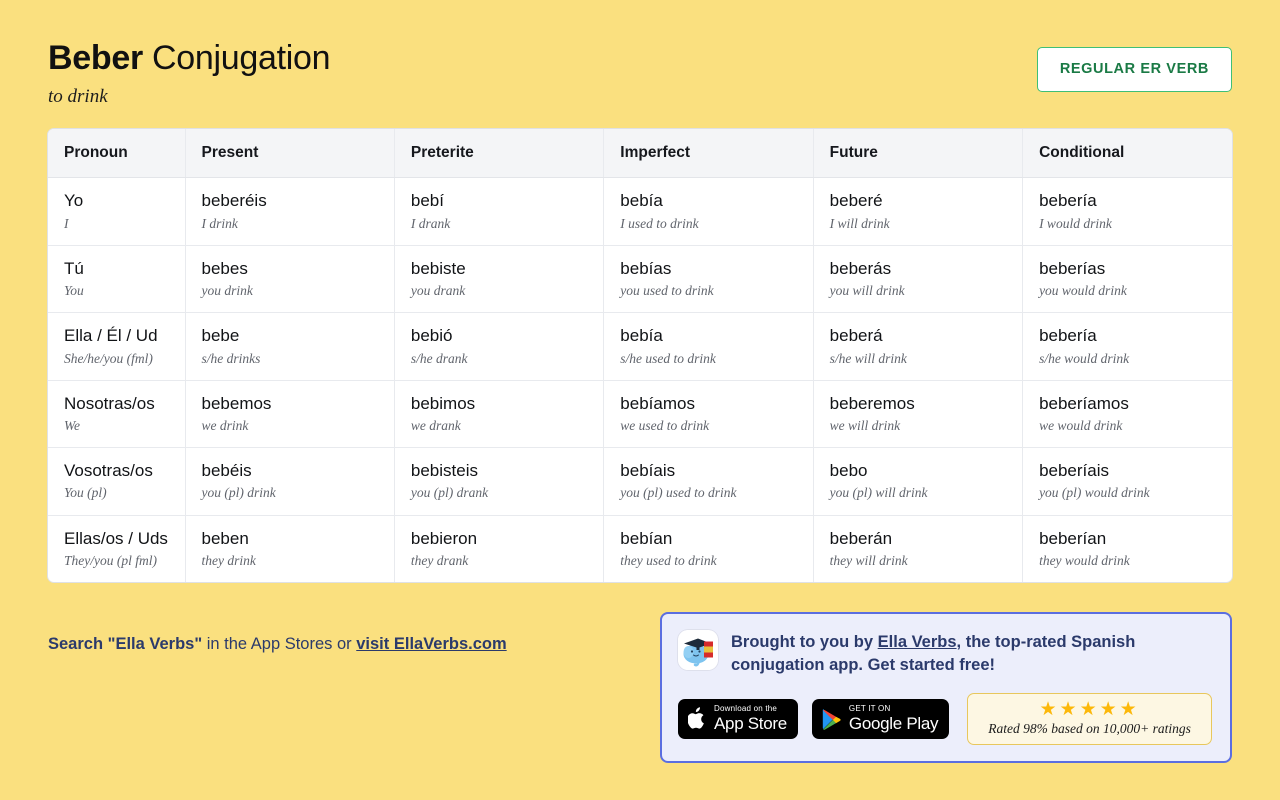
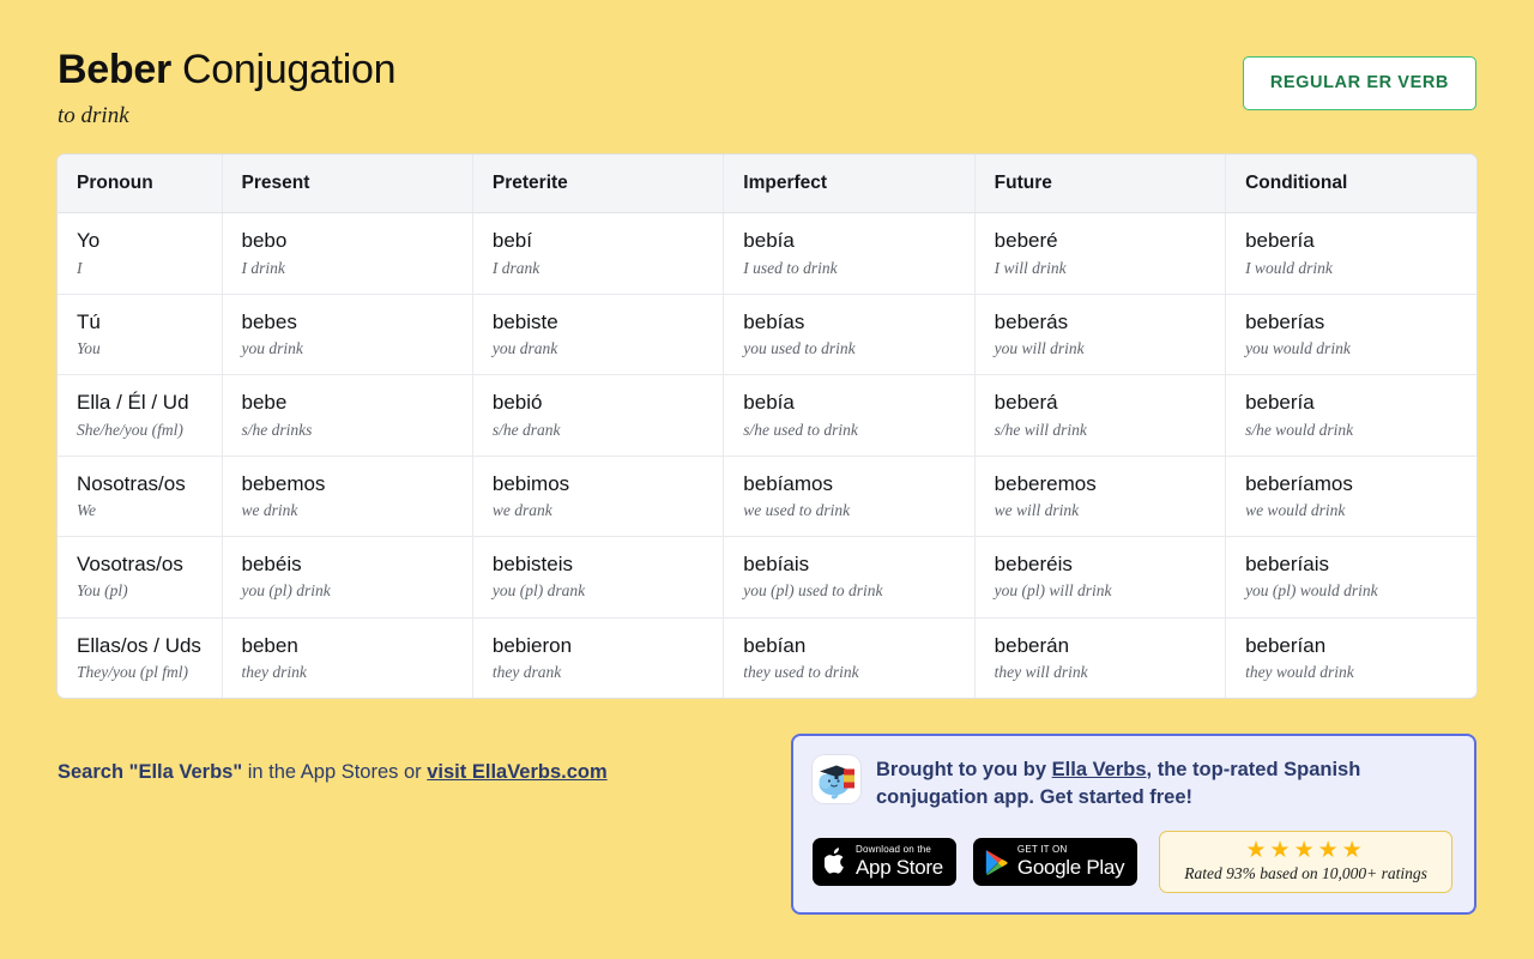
  Beber Conjugation
  to drink
  REGULAR ER VERB
  Pronoun	Present	Preterite	Imperfect	Future	Conditional
- Yo I	beberéis I drink	bebí I drank	bebía I used to drink	beberé I will drink	bebería I would drink
+ Yo I	bebo I drink	bebí I drank	bebía I used to drink	beberé I will drink	bebería I would drink
  Tú You	bebes you drink	bebiste you drank	bebías you used to drink	beberás you will drink	beberías you would drink
  Ella / Él / Ud She/he/you (fml)	bebe s/he drinks	bebió s/he drank	bebía s/he used to drink	beberá s/he will drink	bebería s/he would drink
  Nosotras/os We	bebemos we drink	bebimos we drank	bebíamos we used to drink	beberemos we will drink	beberíamos we would drink
- Vosotras/os You (pl)	bebéis you (pl) drink	bebisteis you (pl) drank	bebíais you (pl) used to drink	bebo you (pl) will drink	beberíais you (pl) would drink
+ Vosotras/os You (pl)	bebéis you (pl) drink	bebisteis you (pl) drank	bebíais you (pl) used to drink	beberéis you (pl) will drink	beberíais you (pl) would drink
  Ellas/os / Uds They/you (pl fml)	beben they drink	bebieron they drank	bebían they used to drink	beberán they will drink	beberían they would drink
  Search "Ella Verbs" in the App Stores or visit EllaVerbs.com
  Brought to you by Ella Verbs, the top-rated Spanish conjugation app. Get started free!
  Download on the
  App Store
  GET IT ON
  Google Play
  ★★★★★
- Rated 98% based on 10,000+ ratings
+ Rated 93% based on 10,000+ ratings
